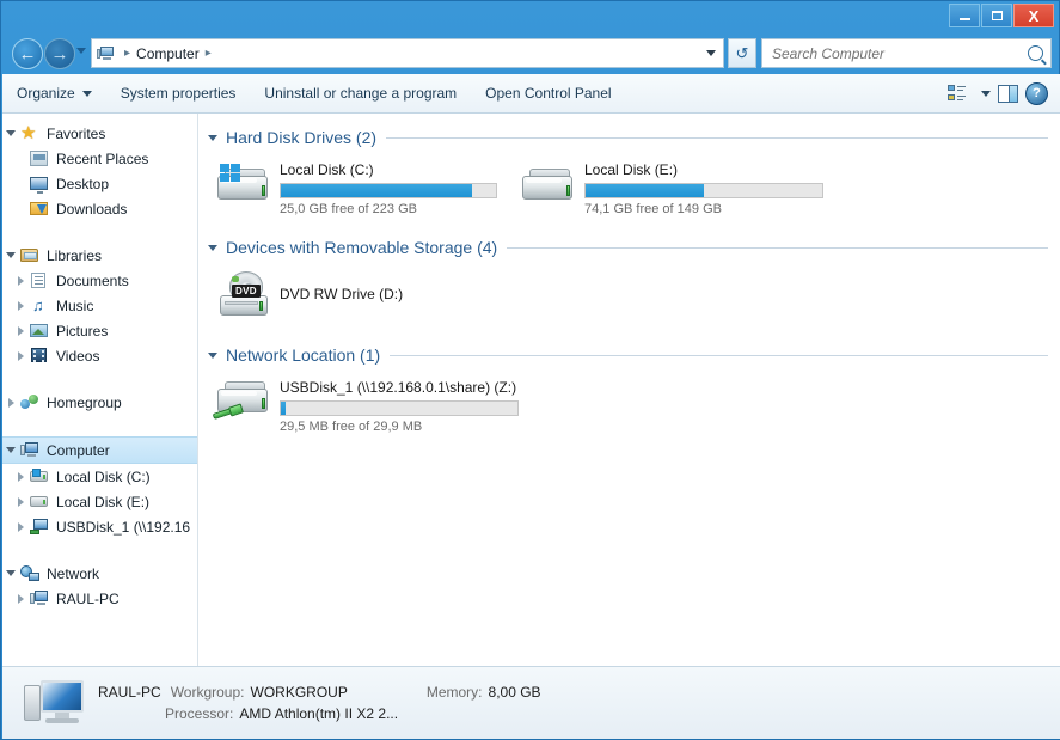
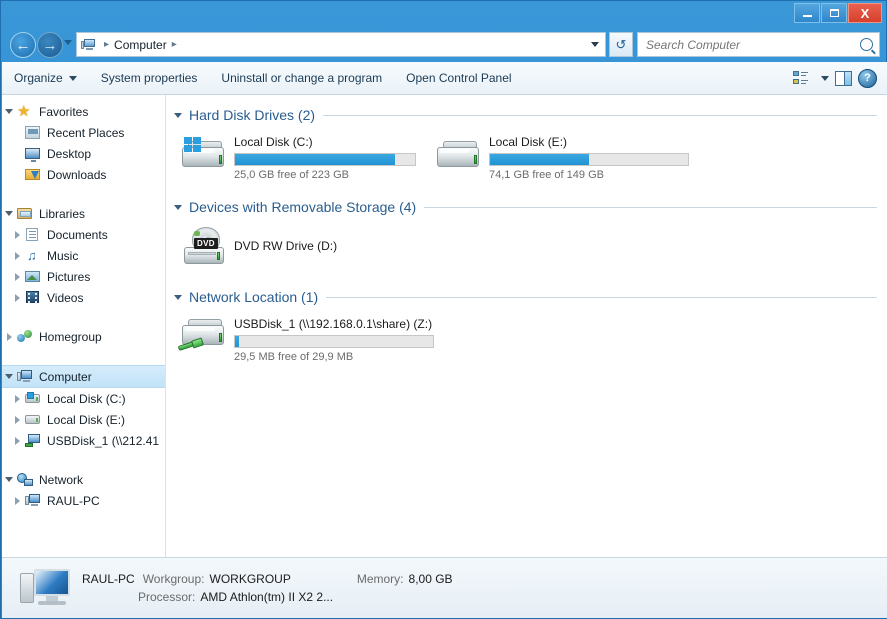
  X
  ←
  →
  ▸
  Computer
  ▸
  ↺
  Search Computer
  Organize
  System properties
  Uninstall or change a program
  Open Control Panel
  ?
  ★
  Favorites
  Recent Places
  Desktop
  Downloads
  Libraries
  Documents
  ♫
  Music
  Pictures
  Videos
  Homegroup
  Computer
  Local Disk (C:)
  Local Disk (E:)
- USBDisk_1 (\\192.16
+ USBDisk_1 (\\212.41
  Network
  RAUL-PC
  Hard Disk Drives (2)
  Local Disk (C:)
  25,0 GB free of 223 GB
  Local Disk (E:)
  74,1 GB free of 149 GB
  Devices with Removable Storage (4)
  DVD
  DVD RW Drive (D:)
  Network Location (1)
  USBDisk_1 (\\192.168.0.1\share) (Z:)
  29,5 MB free of 29,9 MB
  RAUL-PC
  Workgroup:
  WORKGROUP
  Memory:
  8,00 GB
  Processor:
  AMD Athlon(tm) II X2 2...
